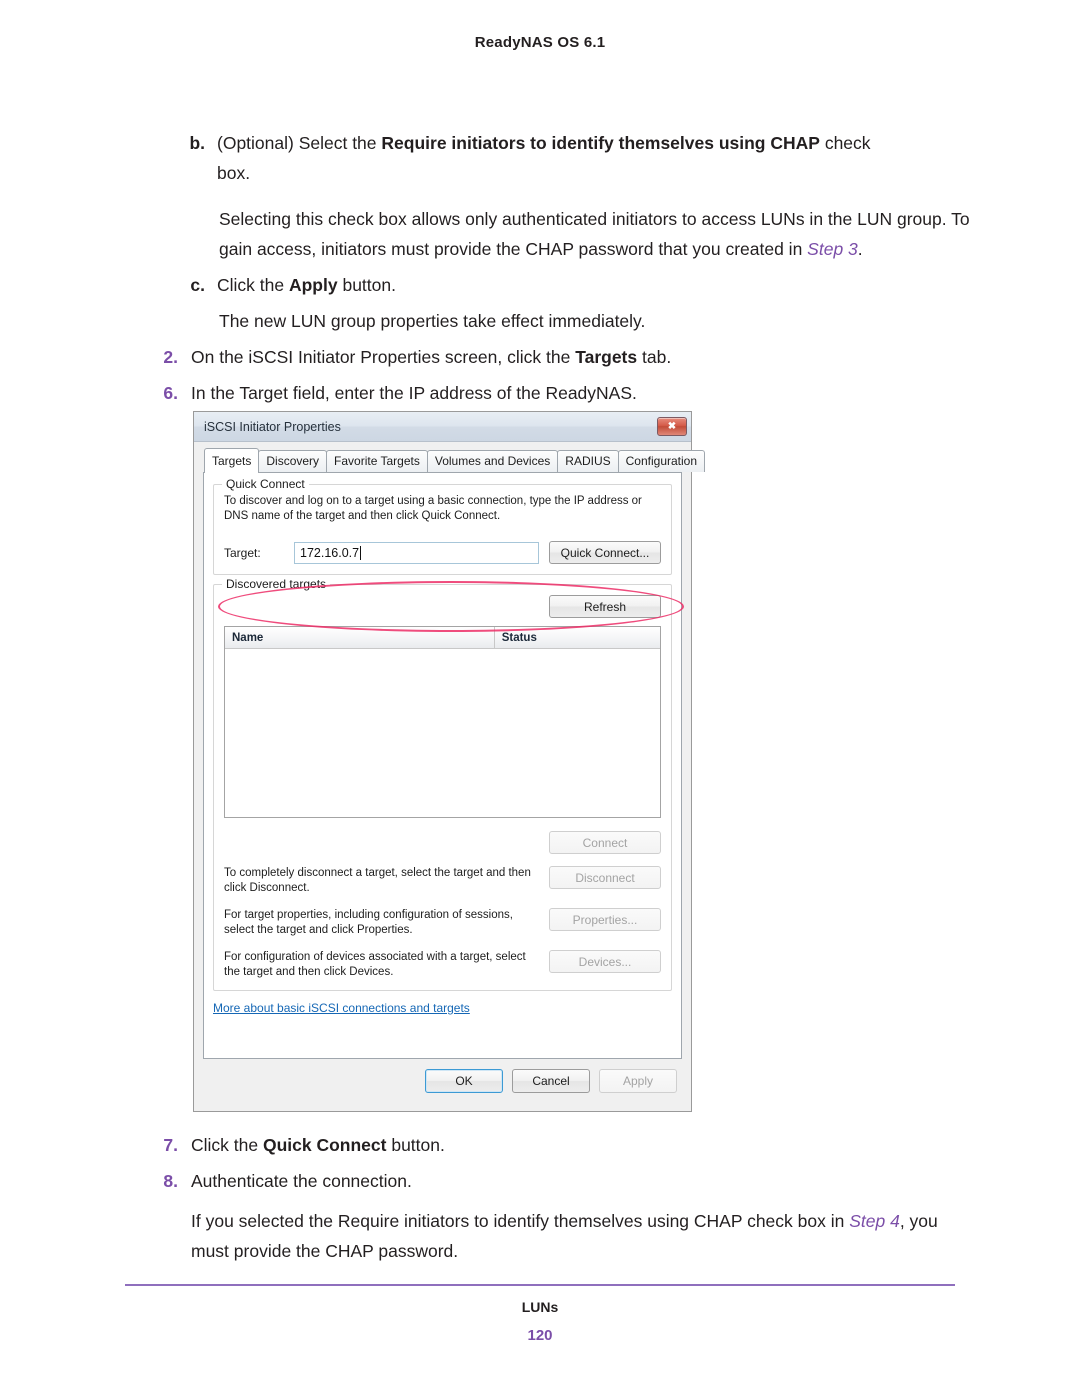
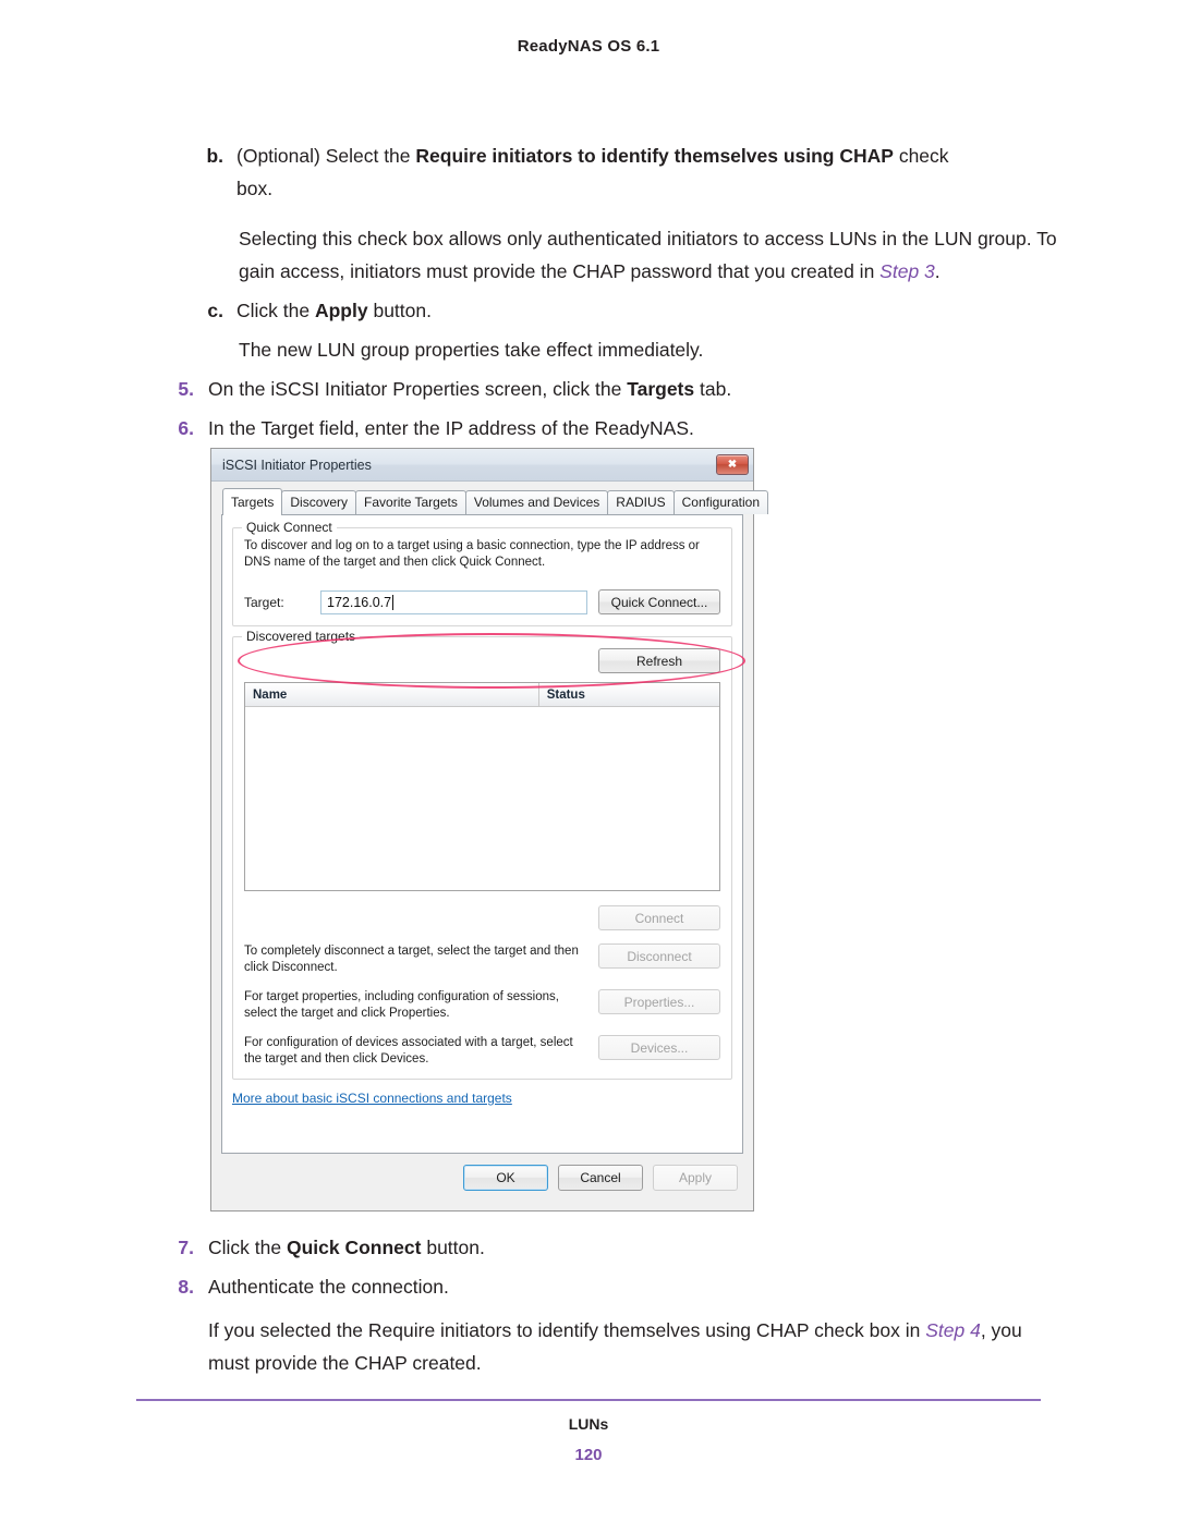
  ReadyNAS OS 6.1
  b.
  (Optional) Select the Require initiators to identify themselves using CHAP check box.
  Selecting this check box allows only authenticated initiators to access LUNs in the LUN group. To gain access, initiators must provide the CHAP password that you created in Step 3.
  c.
  Click the Apply button.
  The new LUN group properties take effect immediately.
- 2.
+ 5.
  On the iSCSI Initiator Properties screen, click the Targets tab.
  6.
  In the Target field, enter the IP address of the ReadyNAS.
  iSCSI Initiator Properties
  ✖
  Targets
  Discovery
  Favorite Targets
  Volumes and Devices
  RADIUS
  Configuration
  Quick Connect
  To discover and log on to a target using a basic connection, type the IP address or DNS name of the target and then click Quick Connect.
  Target:
  172.16.0.7
  Quick Connect...
  Discovered targets
  Refresh
  Name
  Status
  Connect
  To completely disconnect a target, select the target and then click Disconnect.
  Disconnect
  For target properties, including configuration of sessions, select the target and click Properties.
  Properties...
  For configuration of devices associated with a target, select the target and then click Devices.
  Devices...
  More about basic iSCSI connections and targets
  OK
  Cancel
  Apply
  7.
  Click the Quick Connect button.
  8.
  Authenticate the connection.
- If you selected the Require initiators to identify themselves using CHAP check box in Step 4, you must provide the CHAP password.
+ If you selected the Require initiators to identify themselves using CHAP check box in Step 4, you must provide the CHAP created.
  LUNs
  120
